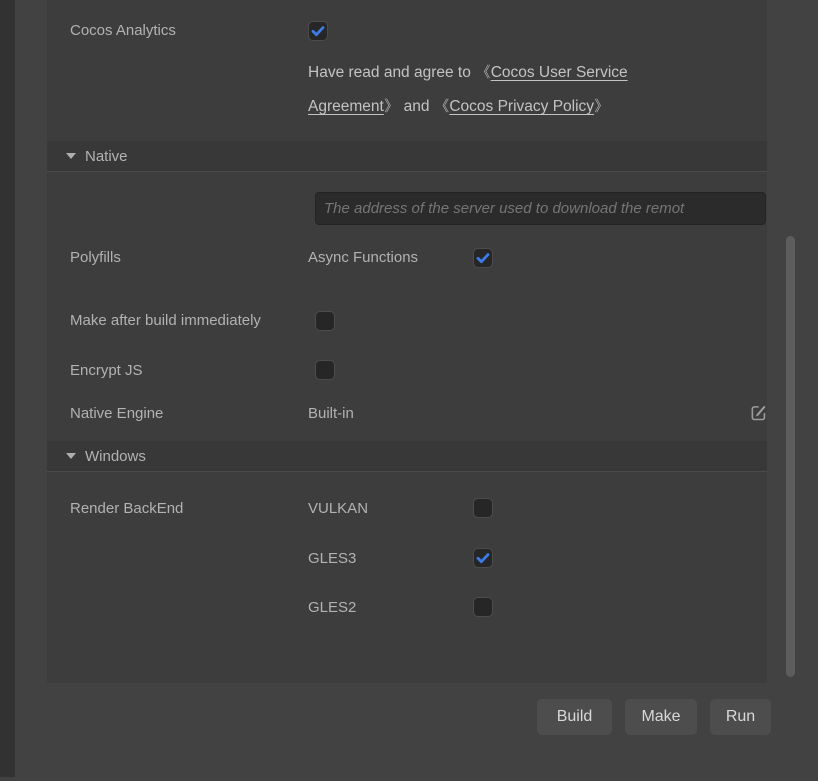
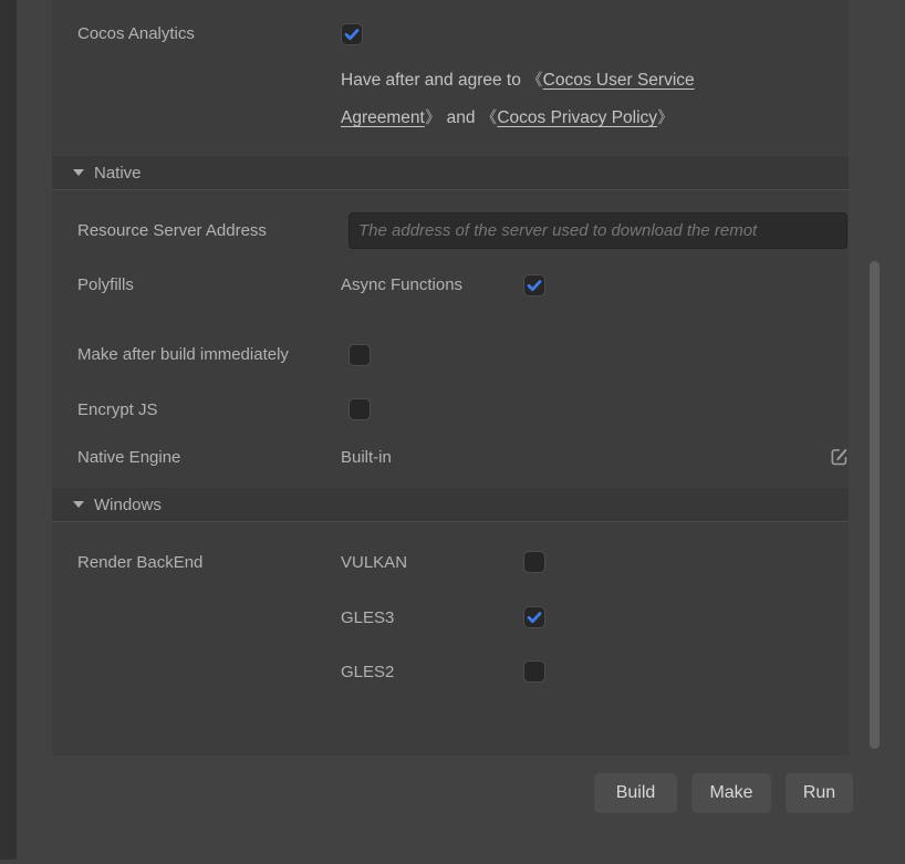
  Cocos Analytics
- Have read and agree to 《Cocos User Service Agreement》 and 《Cocos Privacy Policy》
+ Have after and agree to 《Cocos User Service Agreement》 and 《Cocos Privacy Policy》
  Native
+ Resource Server Address
  The address of the server used to download the remot
  Polyfills
  Async Functions
  Make after build immediately
  Encrypt JS
  Native Engine
  Built-in
  Windows
  Render BackEnd
  VULKAN
  GLES3
  GLES2
  Build
  Make
  Run
